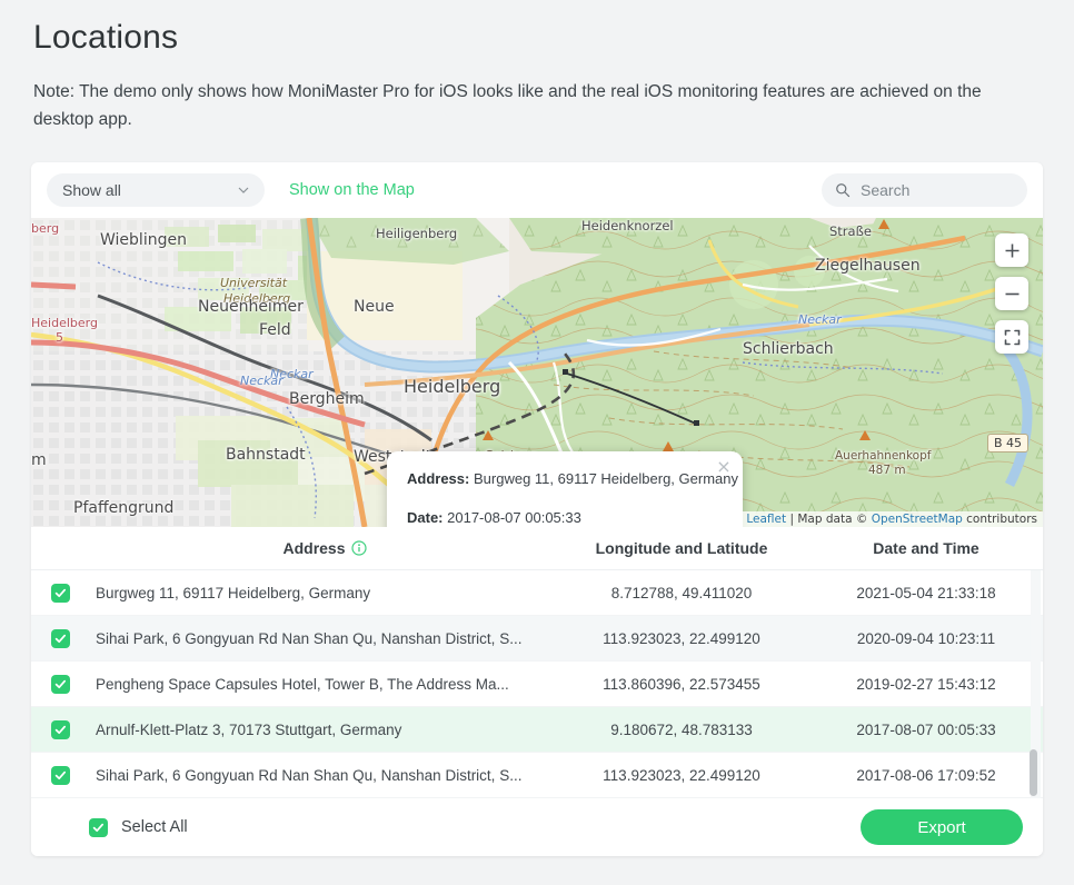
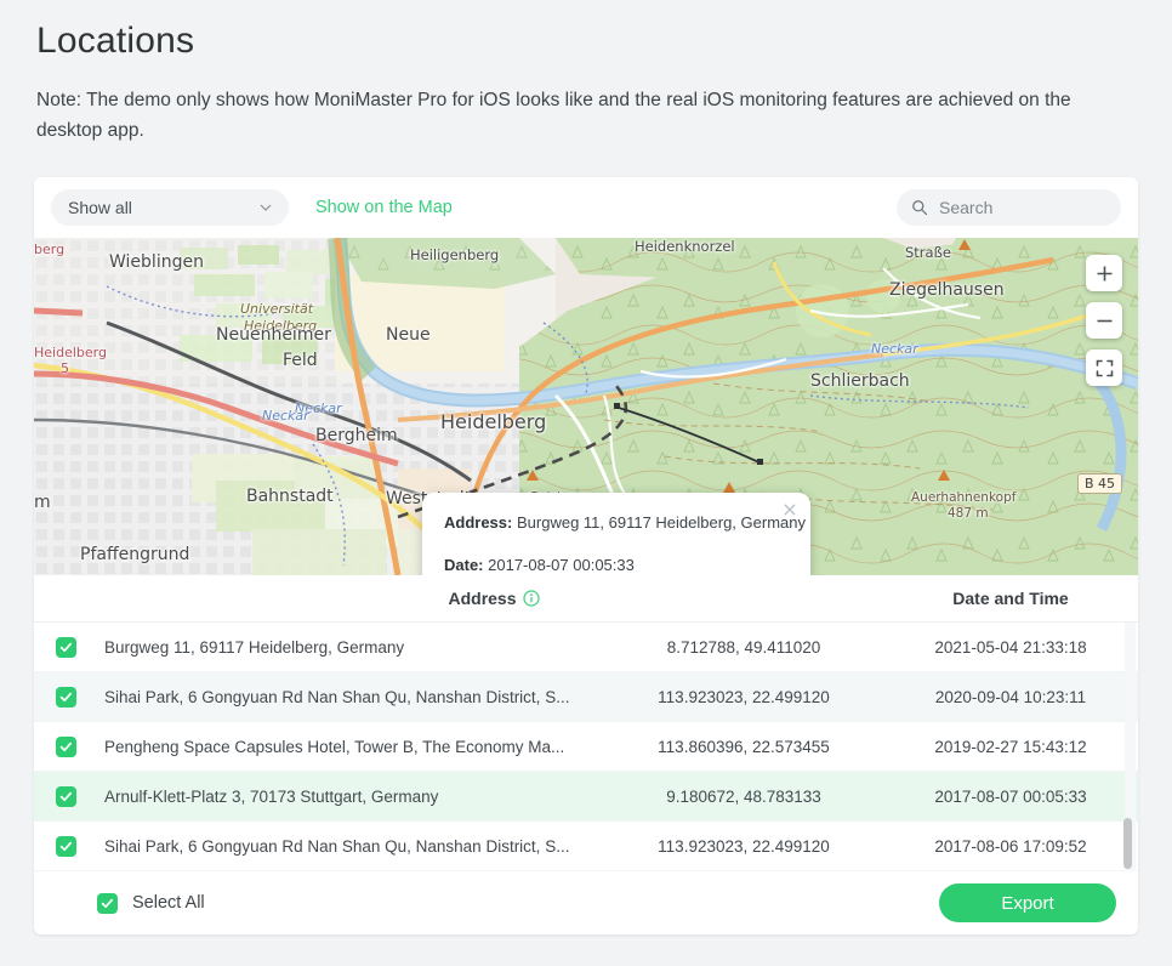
  Locations
  Note: The demo only shows how MoniMaster Pro for iOS looks like and the real iOS monitoring features are achieved on the desktop app.
  Show all
  Show on the Map
  Search
  Wieblingen
  berg
  Heidelberg
  5
  Universität
  Heidelberg
  Neuenheimer
  Feld
  Neue
  Neckar
  Neckar
  Neckar
  Heiligenberg
  Heidenknorzel
  Ziegelhausen
  Straße
  Schlierbach
  Bergheim
  Heidelberg
  Bahnstadt
  Pfaffengrund
  m
  Auerhahnenkopf
  487 m
  B 45
  ×
  Address: Burgweg 11, 69117 Heidelberg, Germany
  Date: 2017-08-07 00:05:33
- Leaflet | Map data © OpenStreetMap contributors
  Address
- Longitude and Latitude
  Date and Time
  Burgweg 11, 69117 Heidelberg, Germany
  8.712788, 49.411020
  2021-05-04 21:33:18
  Sihai Park, 6 Gongyuan Rd Nan Shan Qu, Nanshan District, S...
  113.923023, 22.499120
  2020-09-04 10:23:11
- Pengheng Space Capsules Hotel, Tower B, The Address Ma...
+ Pengheng Space Capsules Hotel, Tower B, The Economy Ma...
  113.860396, 22.573455
  2019-02-27 15:43:12
  Arnulf-Klett-Platz 3, 70173 Stuttgart, Germany
  9.180672, 48.783133
  2017-08-07 00:05:33
  Sihai Park, 6 Gongyuan Rd Nan Shan Qu, Nanshan District, S...
  113.923023, 22.499120
  2017-08-06 17:09:52
  Select All
  Export
